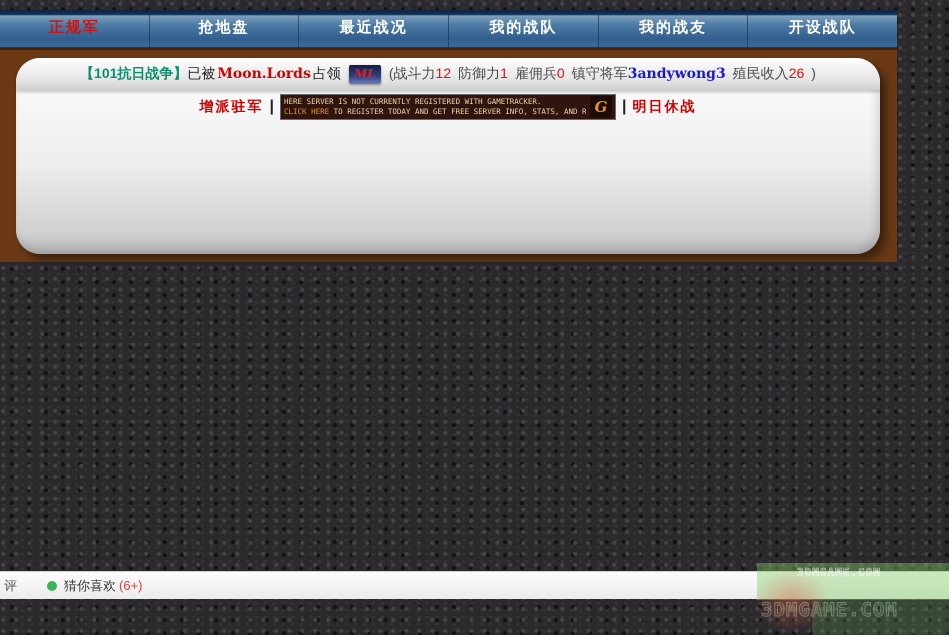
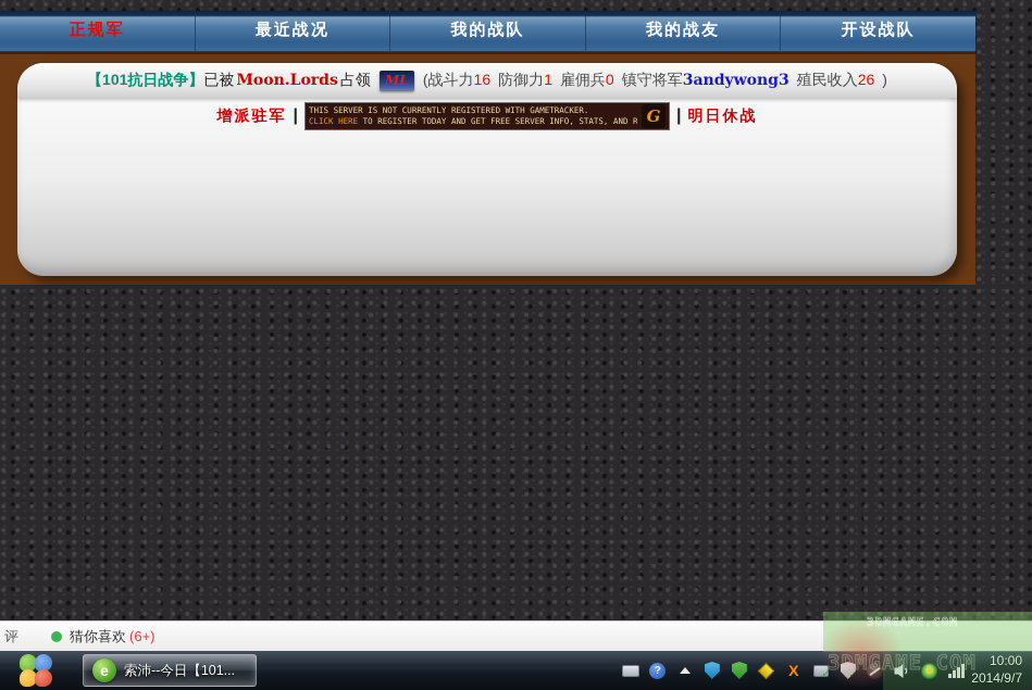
  正规军
- 抢地盘
  最近战况
  我的战队
  我的战友
  开设战队
  【101抗日战争】
  已被
  Moon.Lords
  占领
  ML
- (战斗力12 防御力1 雇佣兵0 镇守将军3andywong3 殖民收入26 )
+ (战斗力16 防御力1 雇佣兵0 镇守将军3andywong3 殖民收入26 )
  增派驻军
  |
- HERE SERVER IS NOT CURRENTLY REGISTERED WITH GAMETRACKER.
+ THIS SERVER IS NOT CURRENTLY REGISTERED WITH GAMETRACKER.
  CLICK HERE TO REGISTER TODAY AND GET FREE SERVER INFO, STATS, AND R
  G
  |
  明日休战
  评
  猜你喜欢
  (6+)
+ e
+ 索沛--今日【101...
+ X
+ 10:00
+ 2014/9/7
  3DMGAME.COM
  3DMGAME.COM
